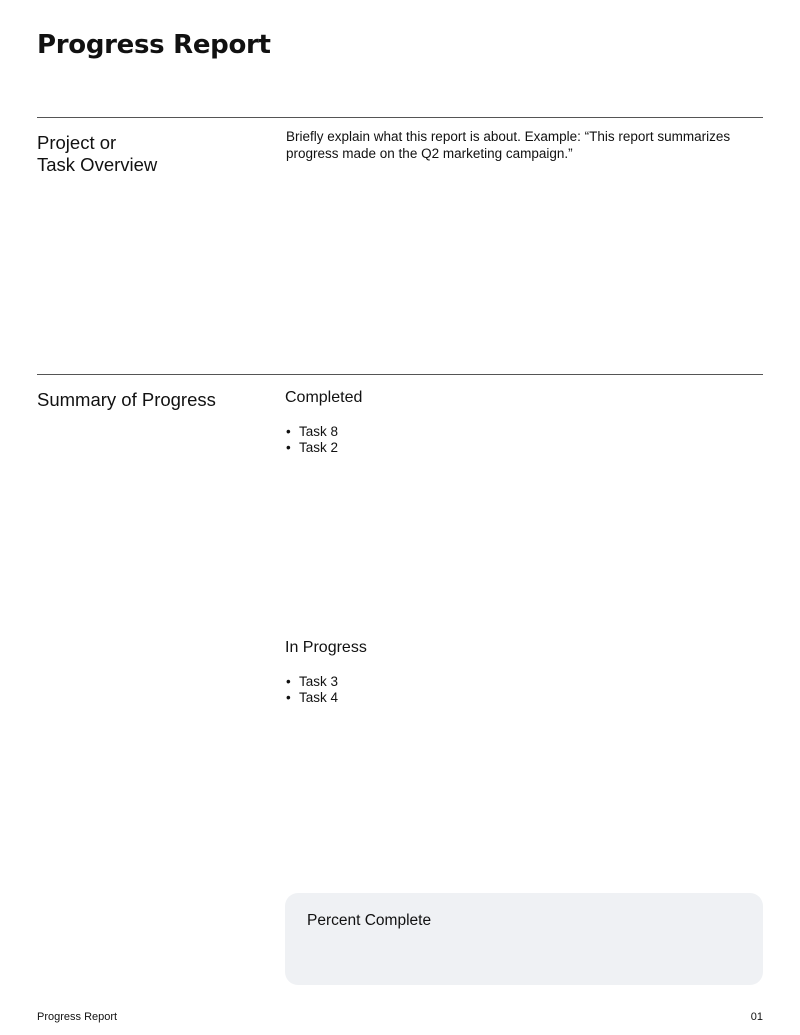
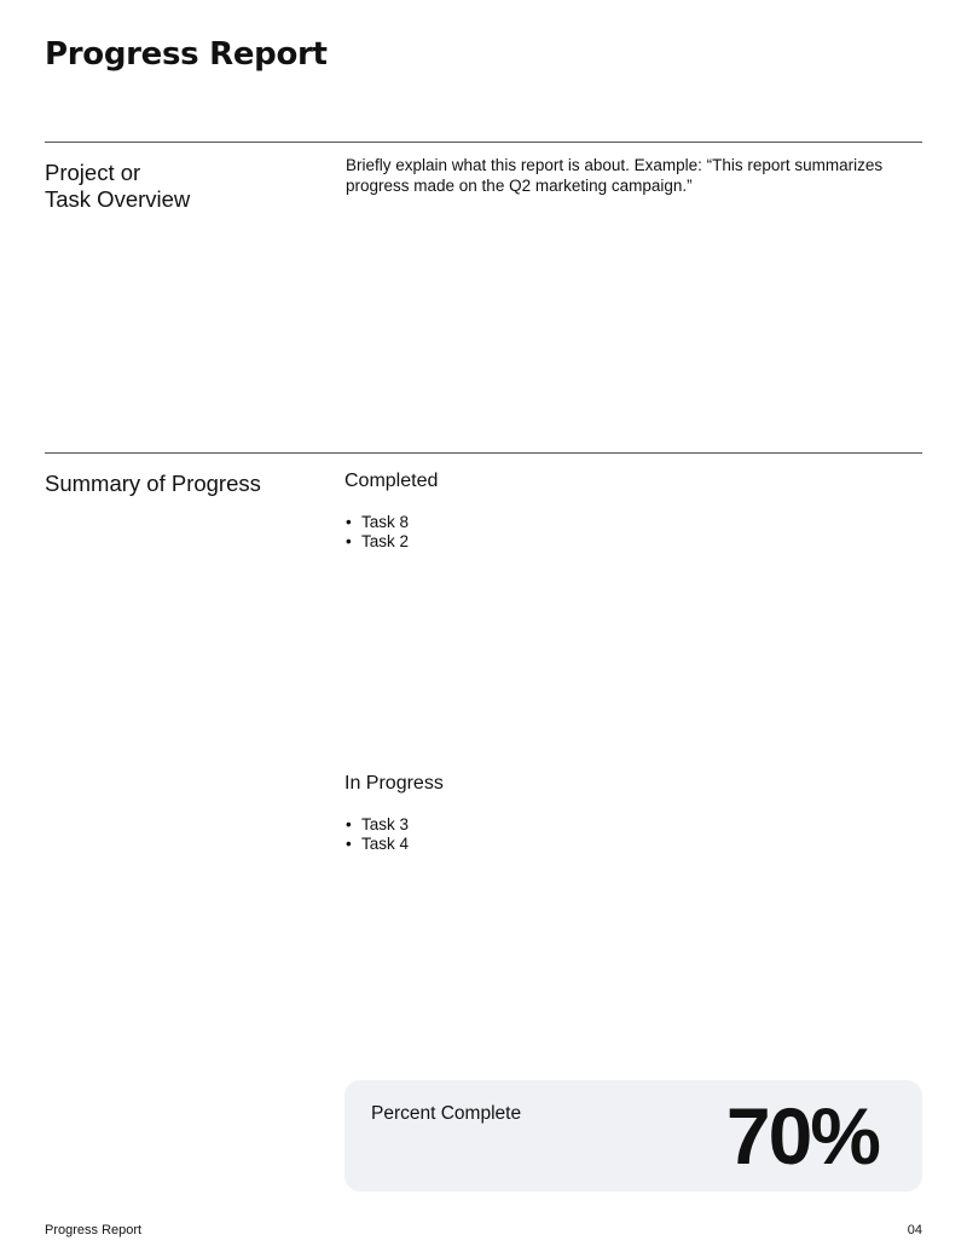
  Progress Report
  Project or
  Task Overview
  Briefly explain what this report is about. Example: “This report summarizes progress made on the Q2 marketing campaign.”
  Summary of Progress
  Completed
  Task 8
  Task 2
  In Progress
  Task 3
  Task 4
  Percent Complete
+ 70%
  Progress Report
- 01
+ 04
